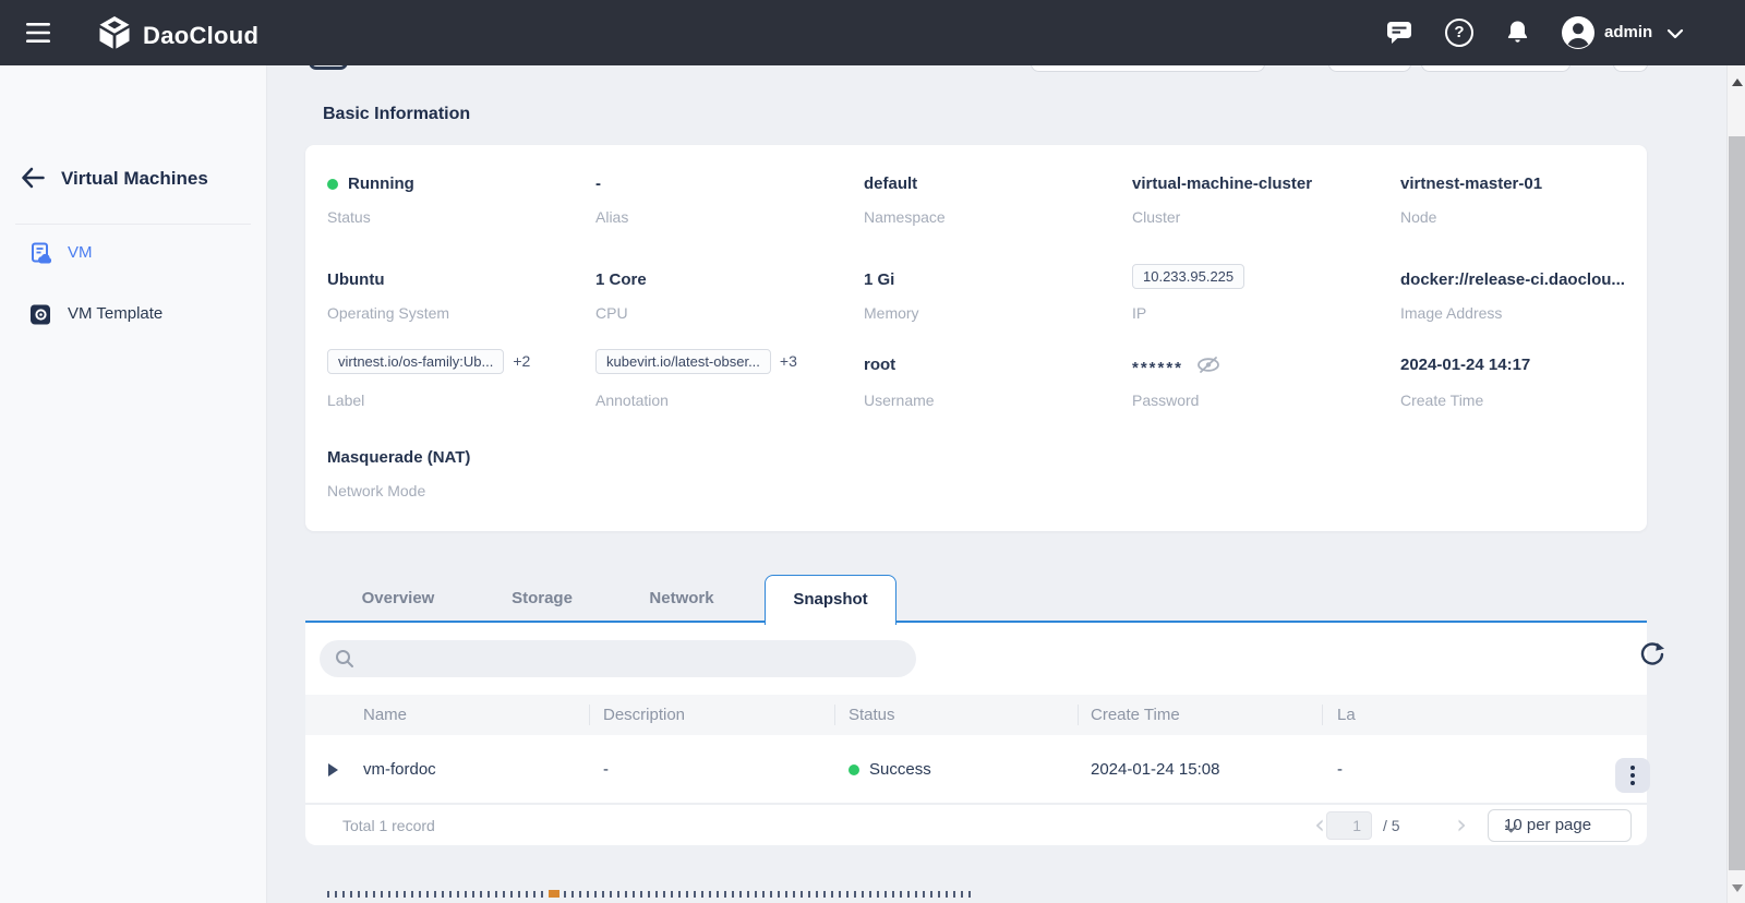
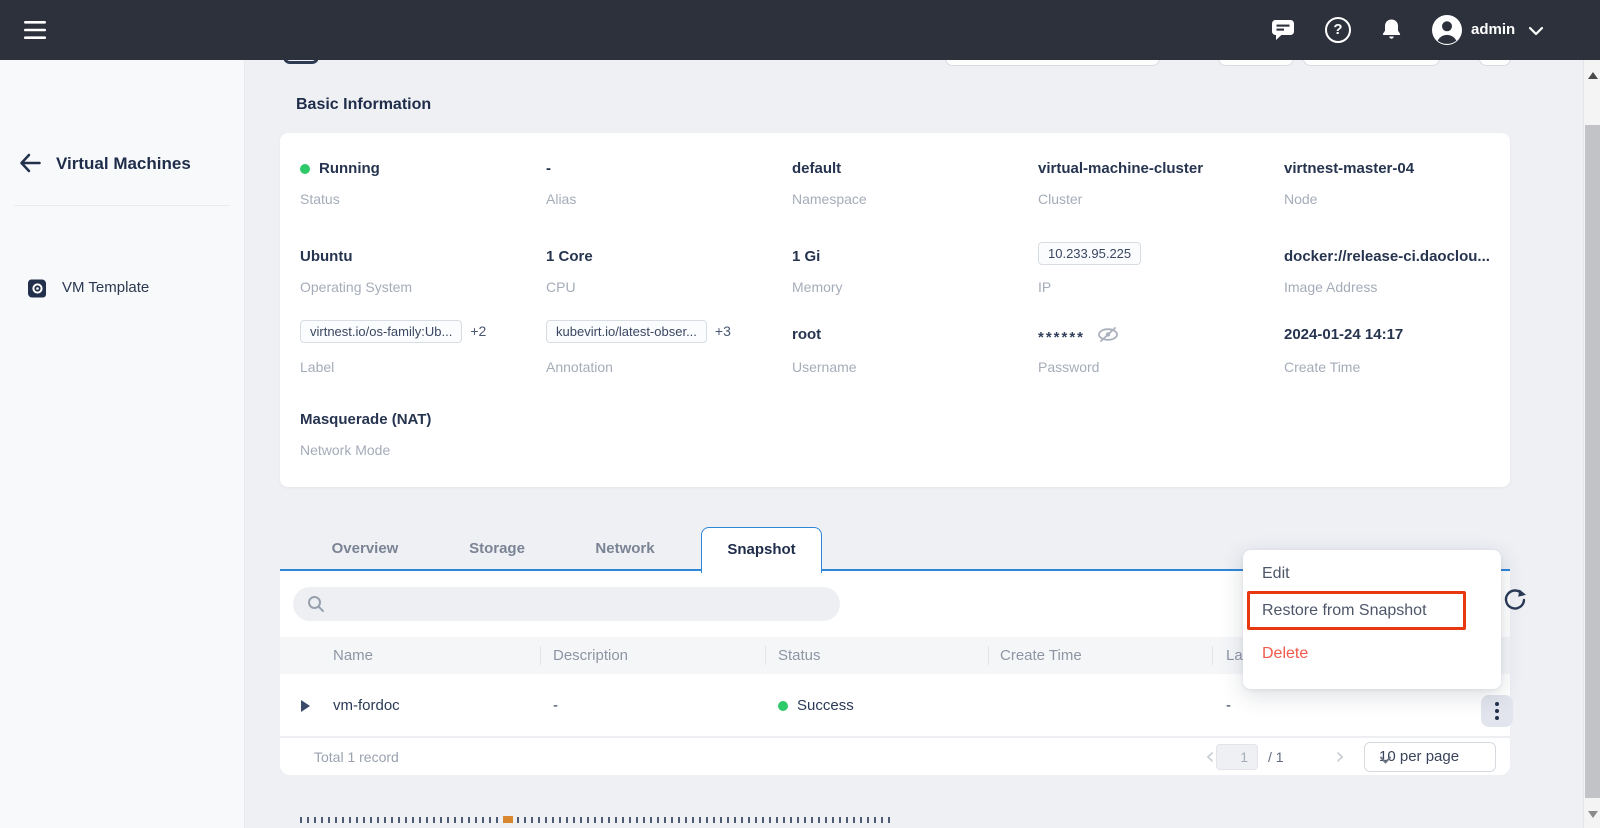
- DaoCloud
  ?
  admin
  Virtual Machines
- VM
  VM Template
  Basic Information
  Running
  Status
  -
  Alias
  default
  Namespace
  virtual-machine-cluster
  Cluster
- virtnest-master-01
+ virtnest-master-04
  Node
  Ubuntu
  Operating System
  1 Core
  CPU
  1 Gi
  Memory
  10.233.95.225
  IP
  docker://release-ci.daoclou...
  Image Address
  virtnest.io/os-family:Ub... +2
  Label
  kubevirt.io/latest-obser... +3
  Annotation
  root
  Username
  ******
  Password
  2024-01-24 14:17
  Create Time
  Masquerade (NAT)
  Network Mode
  Overview
  Storage
  Network
  Snapshot
  Name
  Description
  Status
  Create Time
  La
  vm-fordoc
  -
  Success
- 2024-01-24 15:08
  -
  Total 1 record
  ‹
  1
- / 5
+ / 1
  ›
  10 per page
+ Edit
+ Restore from Snapshot
+ Delete
